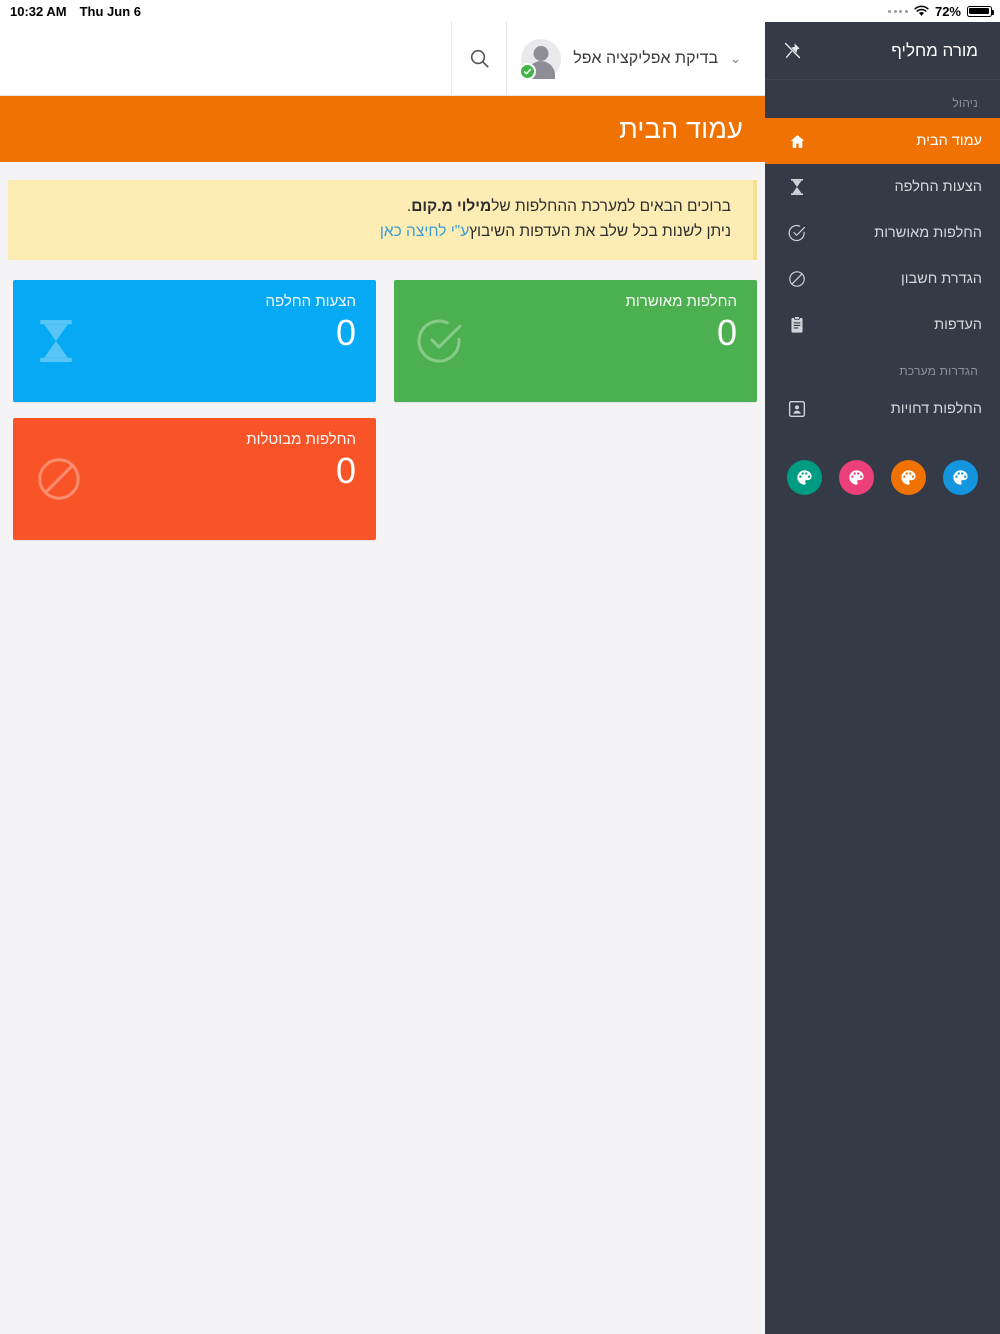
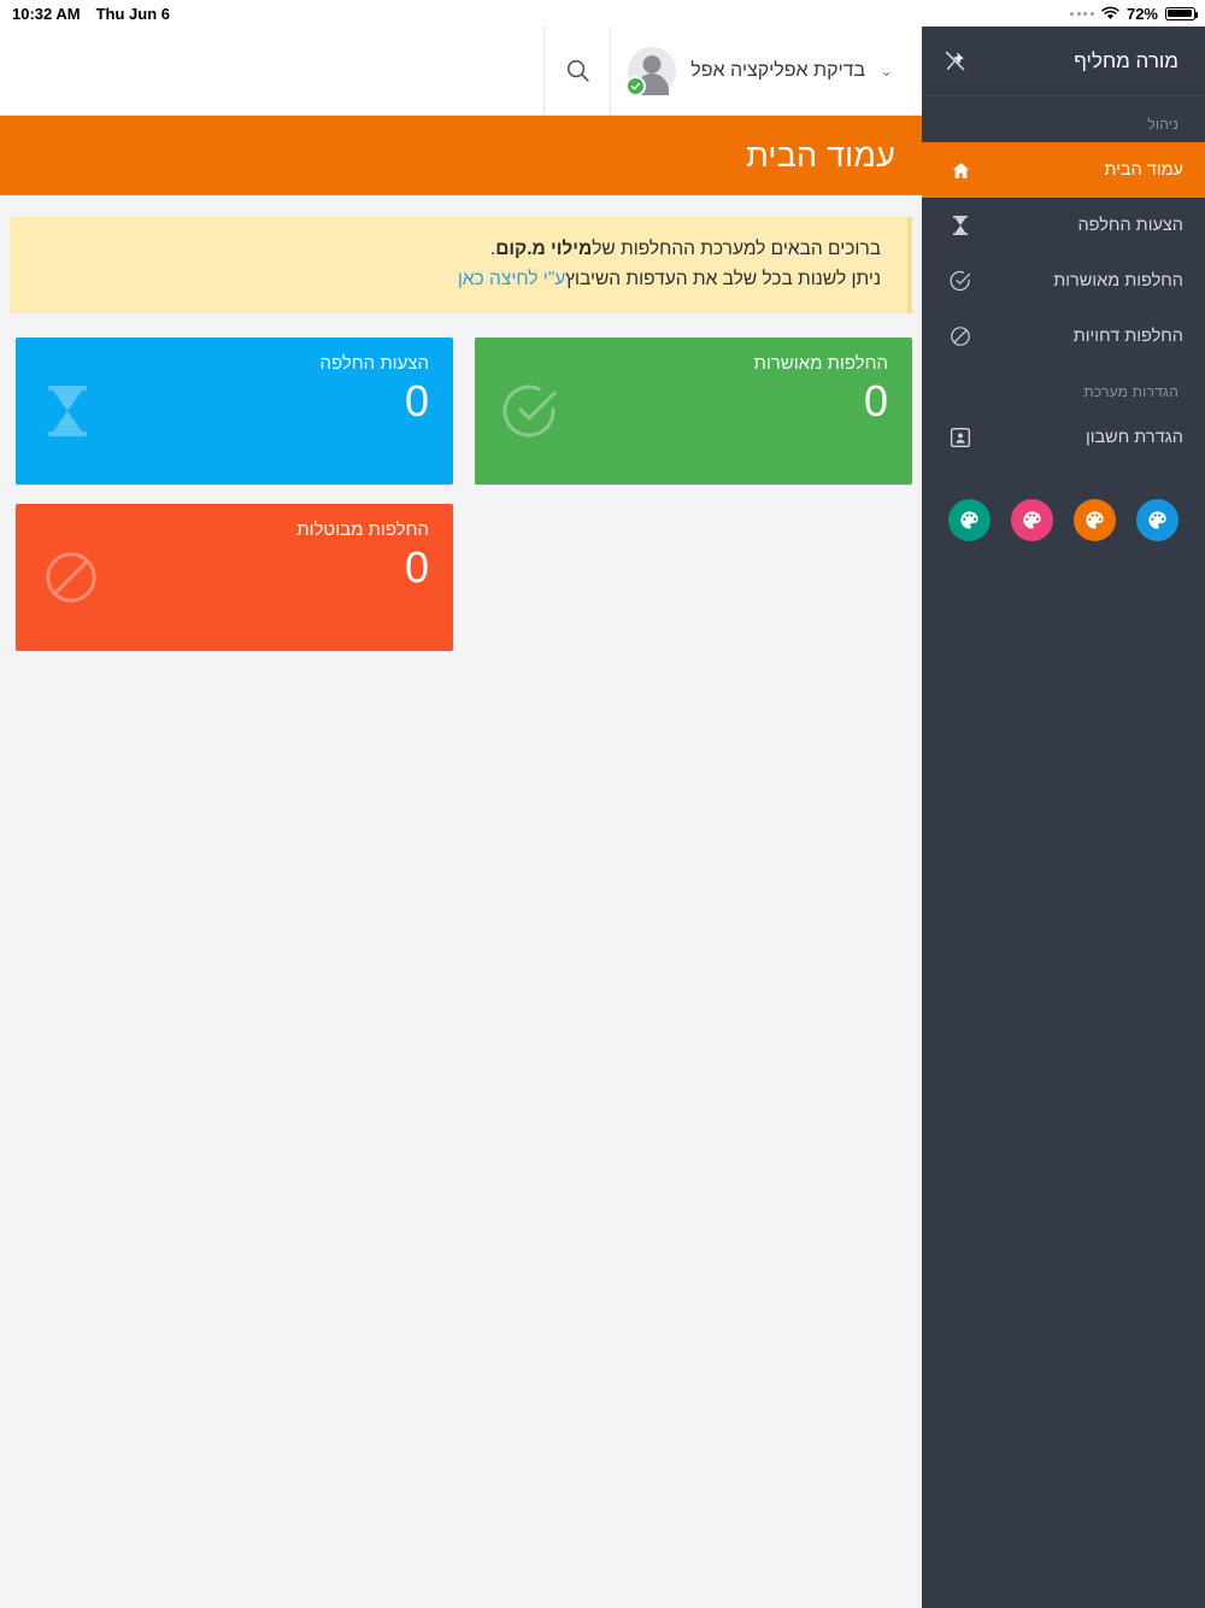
  10:32 AM
  Thu Jun 6
  72%
  ⌄
  בדיקת אפליקציה אפל
  עמוד הבית
  ברוכים הבאים למערכת ההחלפות שלמילוי מ.קום.
  ניתן לשנות בכל שלב את העדפות השיבוץע"י לחיצה כאן
  החלפות מאושרות
  0
  הצעות החלפה
  0
  החלפות מבוטלות
  0
  מורה מחליף
  ניהול
  עמוד הבית
  הצעות החלפה
  החלפות מאושרות
- הגדרת חשבון
+ החלפות דחויות
- העדפות
  הגדרות מערכת
- החלפות דחויות
+ הגדרת חשבון
